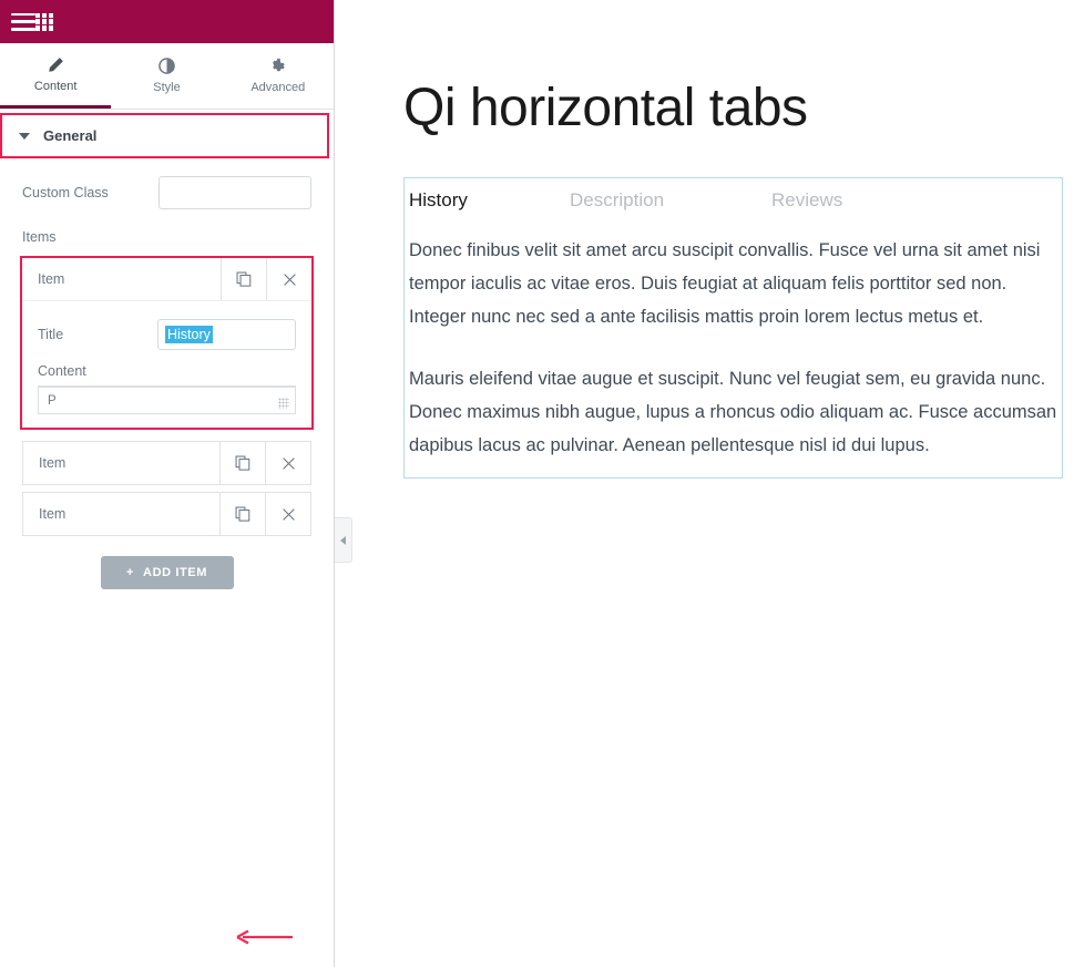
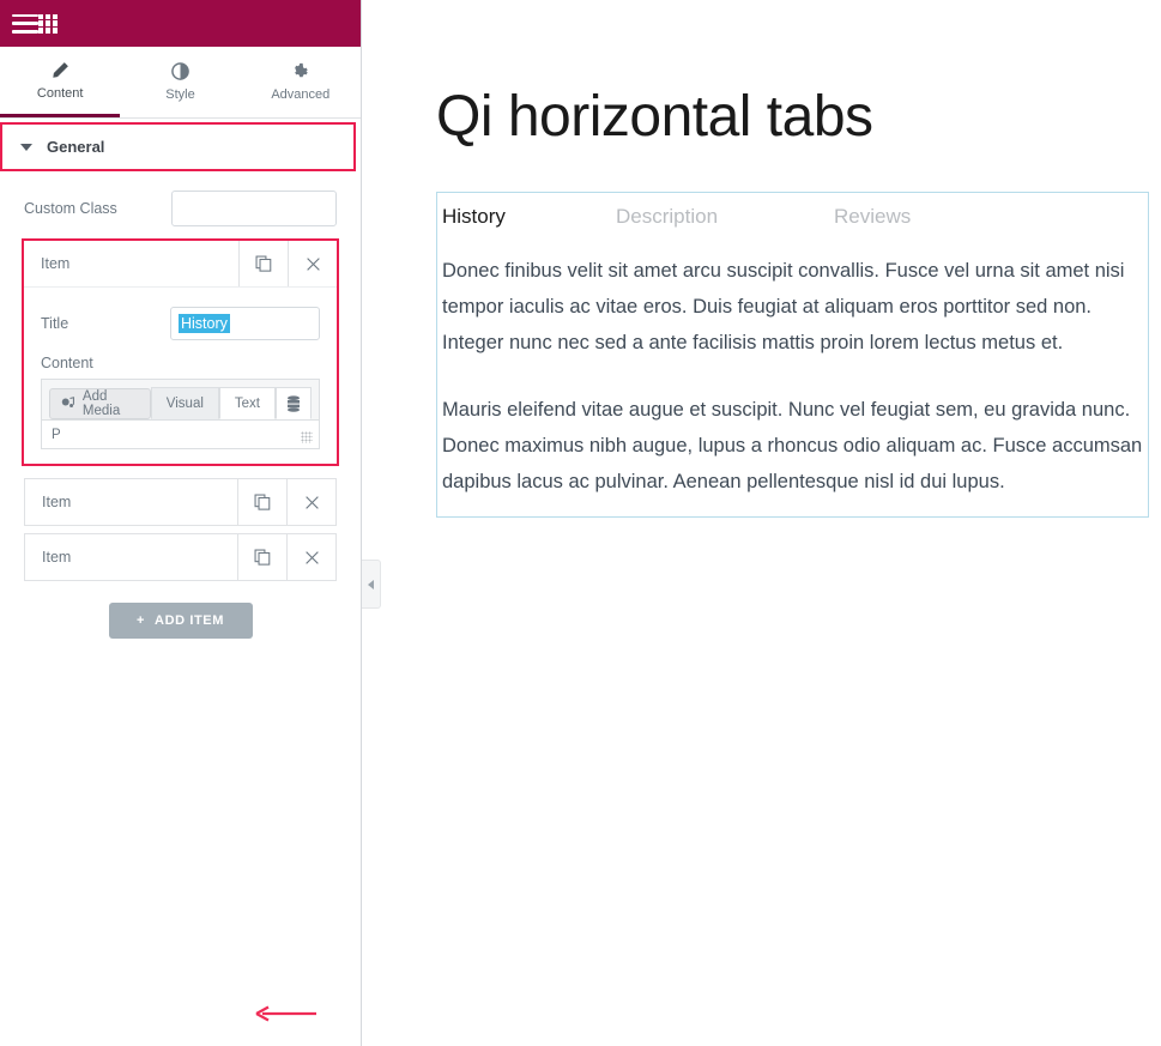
  Content
  Style
  Advanced
  General
  Custom Class
- Items
  Item
  Title
  History
  Content
+ Add Media
+ Visual
+ Text
  P
  Item
  Item
  +
  ADD ITEM
  Qi horizontal tabs
  History
  Description
  Reviews
- Donec finibus velit sit amet arcu suscipit convallis. Fusce vel urna sit amet nisi tempor iaculis ac vitae eros. Duis feugiat at aliquam felis porttitor sed non. Integer nunc nec sed a ante facilisis mattis proin lorem lectus metus et.
+ Donec finibus velit sit amet arcu suscipit convallis. Fusce vel urna sit amet nisi tempor iaculis ac vitae eros. Duis feugiat at aliquam eros porttitor sed non. Integer nunc nec sed a ante facilisis mattis proin lorem lectus metus et.
  Mauris eleifend vitae augue et suscipit. Nunc vel feugiat sem, eu gravida nunc. Donec maximus nibh augue, lupus a rhoncus odio aliquam ac. Fusce accumsan dapibus lacus ac pulvinar. Aenean pellentesque nisl id dui lupus.
